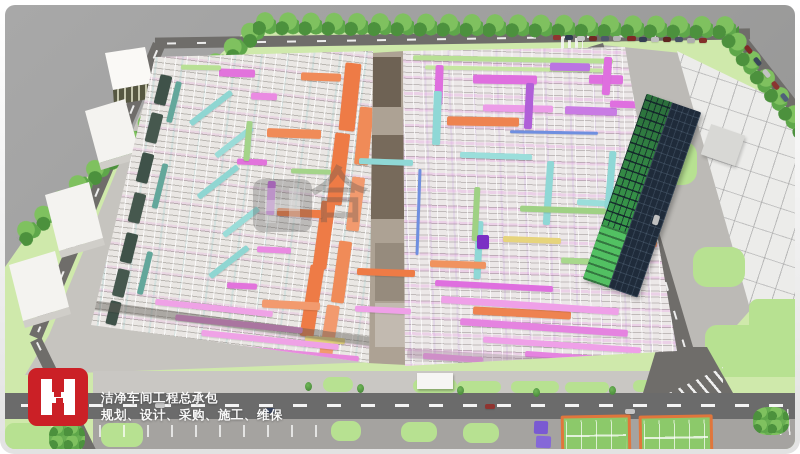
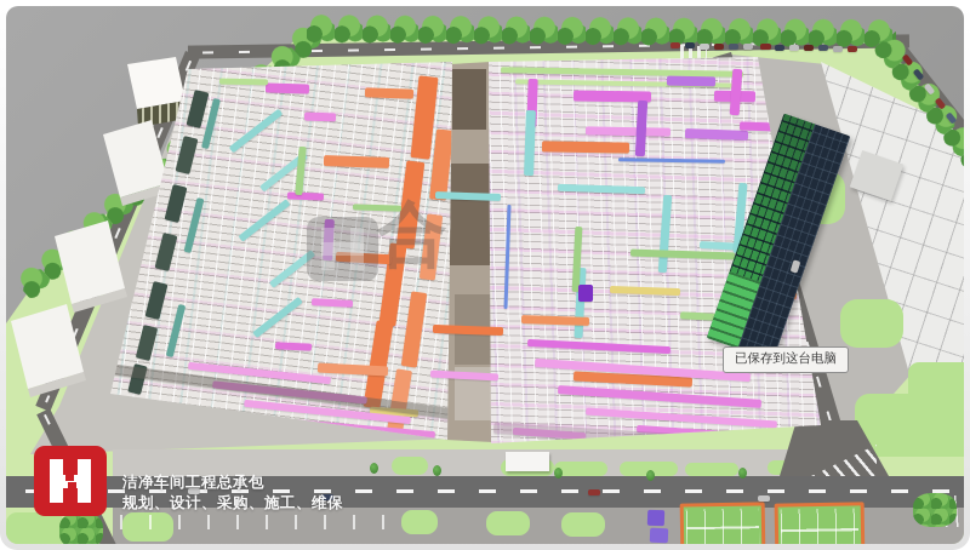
  合
+ 已保存到这台电脑
  洁净车间工程总承包
  规划、设计、采购、施工、维保
